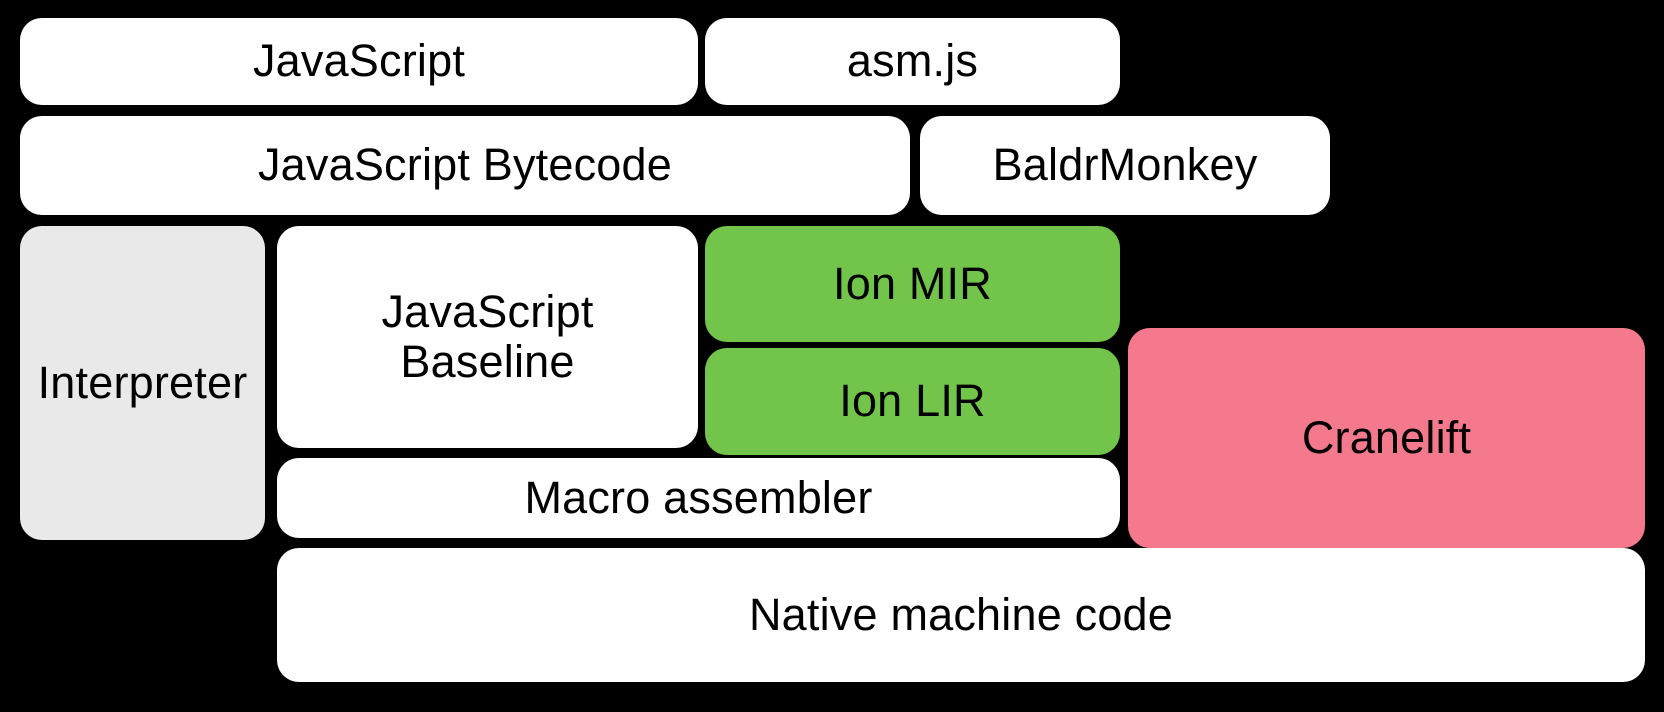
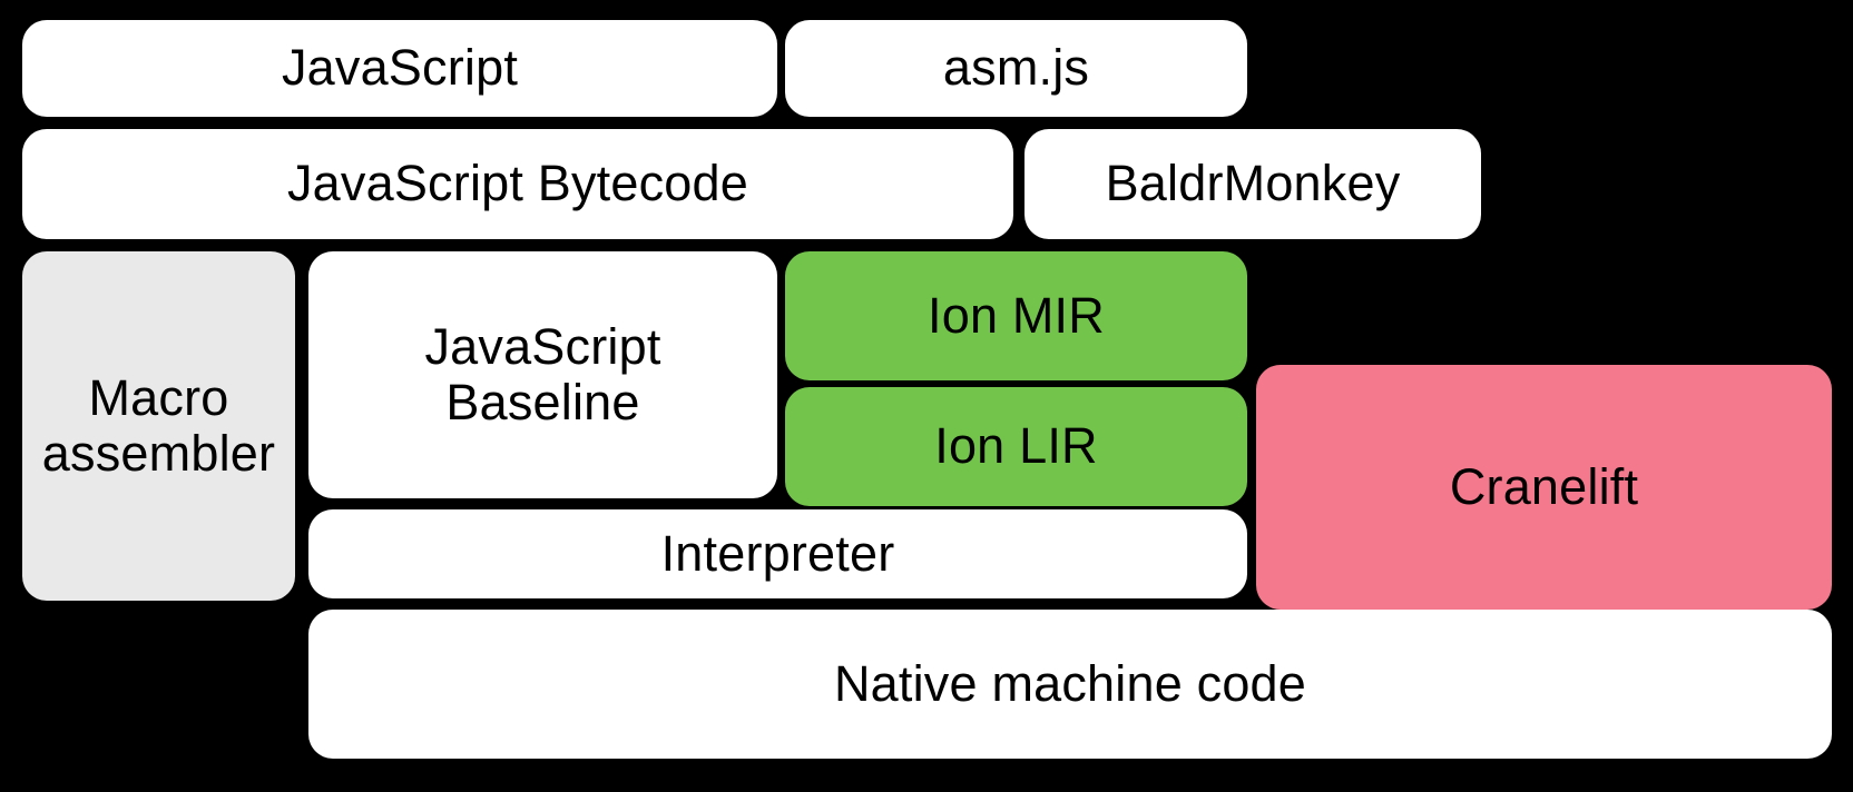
  JavaScript
  asm.js
  JavaScript Bytecode
  BaldrMonkey
- Interpreter
+ Macro assembler
  JavaScript
  Baseline
  Ion MIR
  Ion LIR
  Cranelift
- Macro assembler
+ Interpreter
  Native machine code
